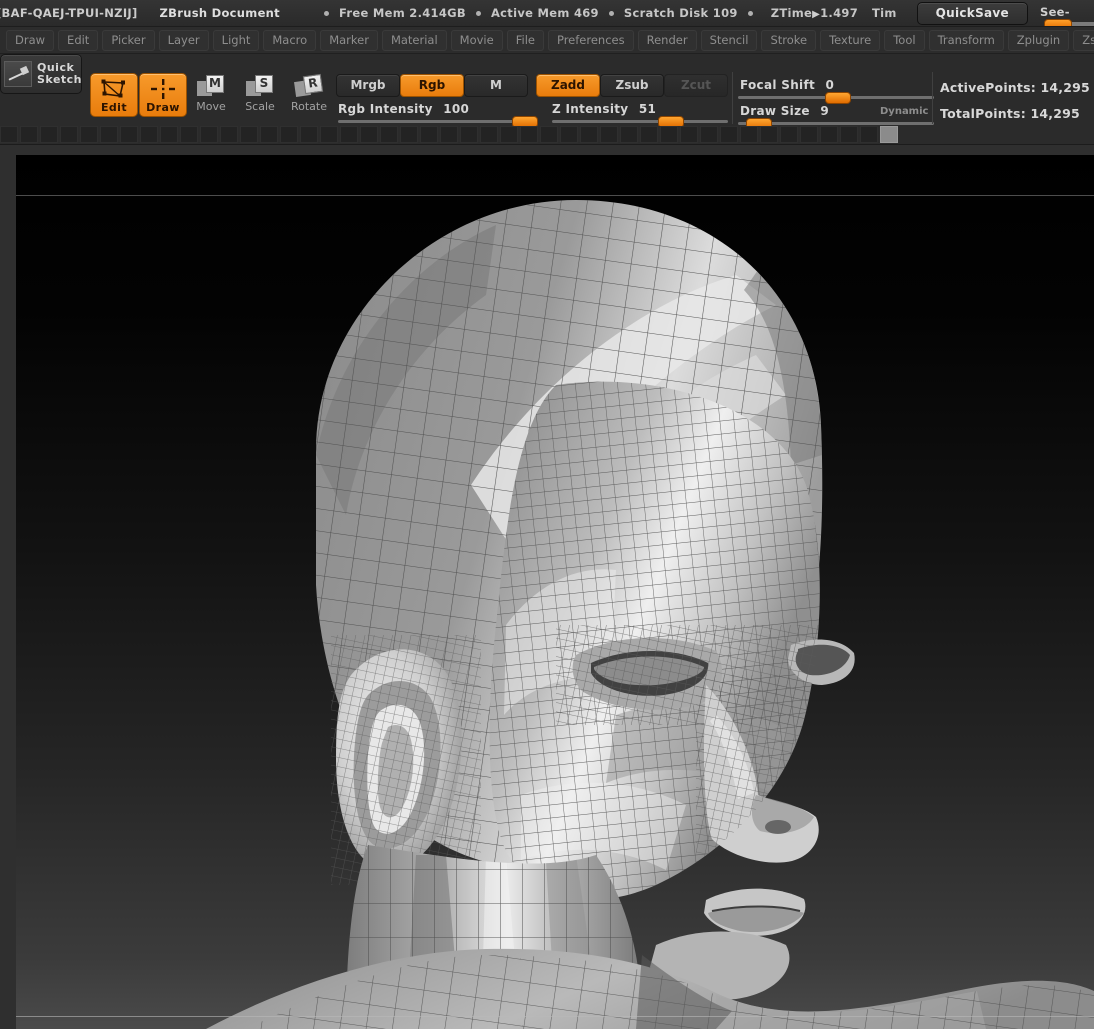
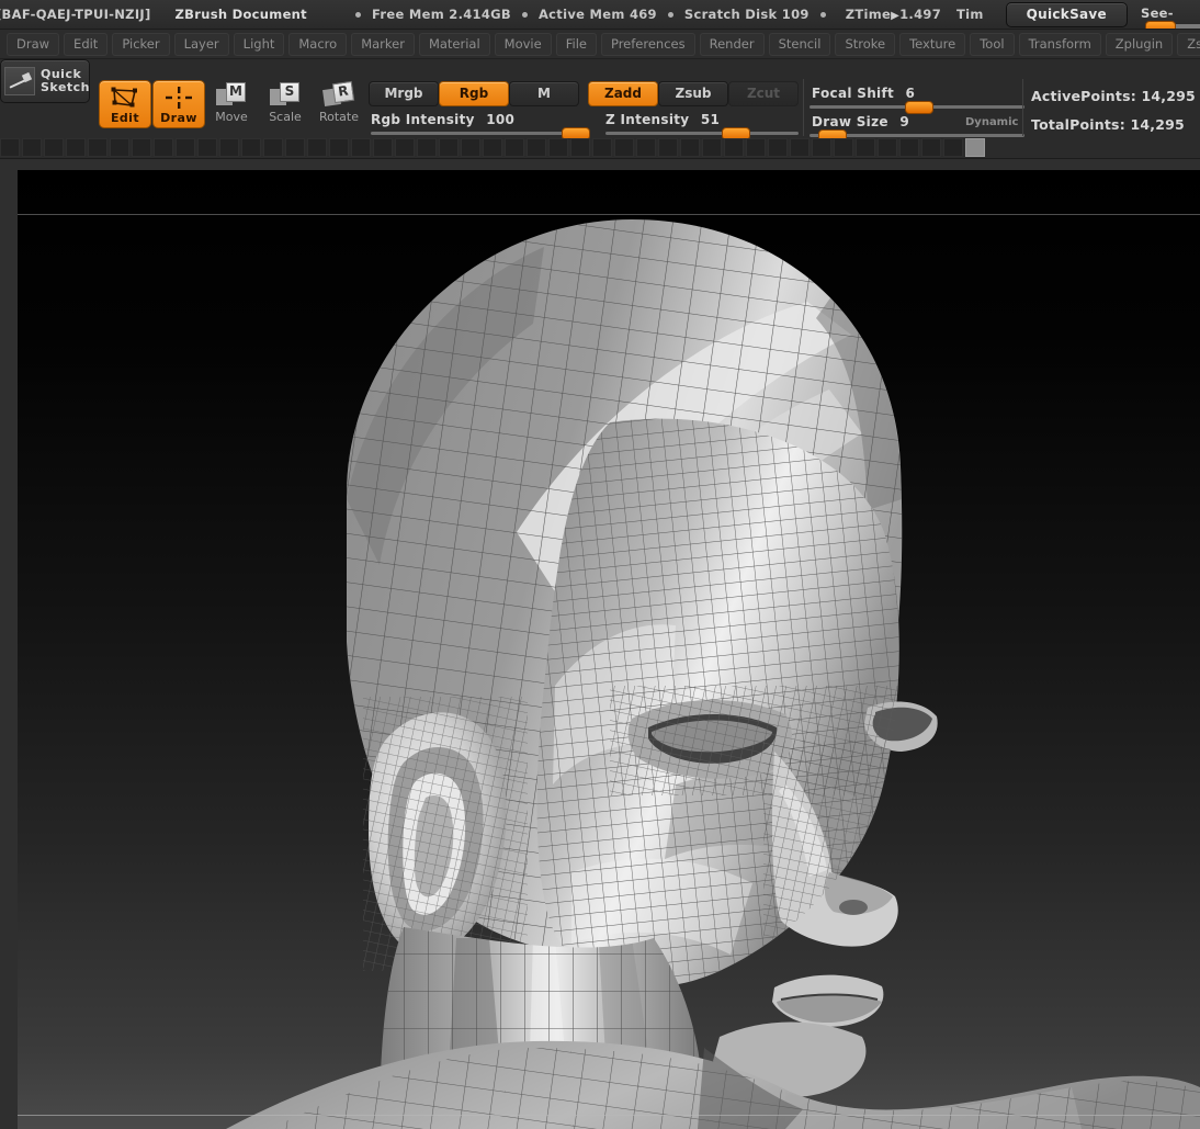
  BAF-QAEJ-TPUI-NZIJ]
  ZBrush Document
  Free Mem 2.414GB
  Active Mem 469
  Scratch Disk 109
  ZTime▶1.497
  Tim
  QuickSave
  See-
  Draw
  Edit
  Picker
  Layer
  Light
  Macro
  Marker
  Material
  Movie
  File
  Preferences
  Render
  Stencil
  Stroke
  Texture
  Tool
  Transform
  Zplugin
  Quick
  Sketch
  Edit
  Draw
  M
  Move
  S
  Scale
  Rotate
  Mrgb
  Rgb
  M
  Zadd
  Zsub
  Zcut
  Rgb Intensity 100
  Z Intensity 51
- Focal Shift 0
+ Focal Shift 6
  Draw Size 9
  Dynamic
  ActivePoints: 14,295
  TotalPoints: 14,295
